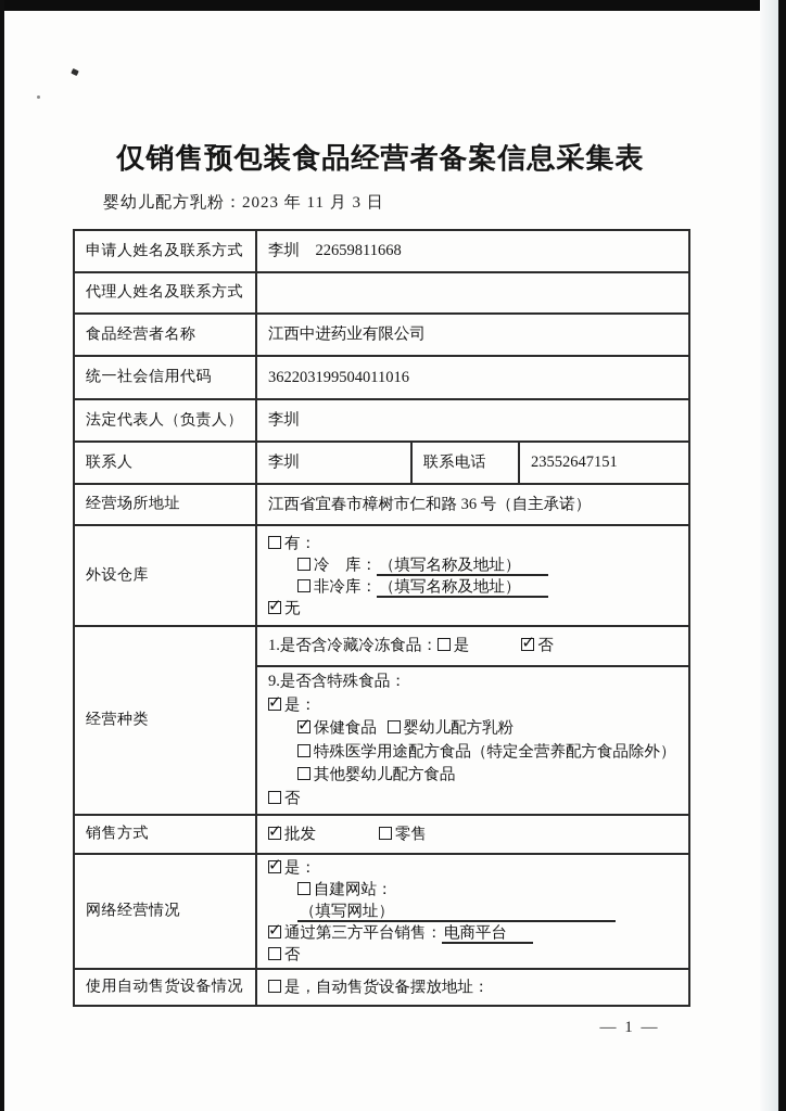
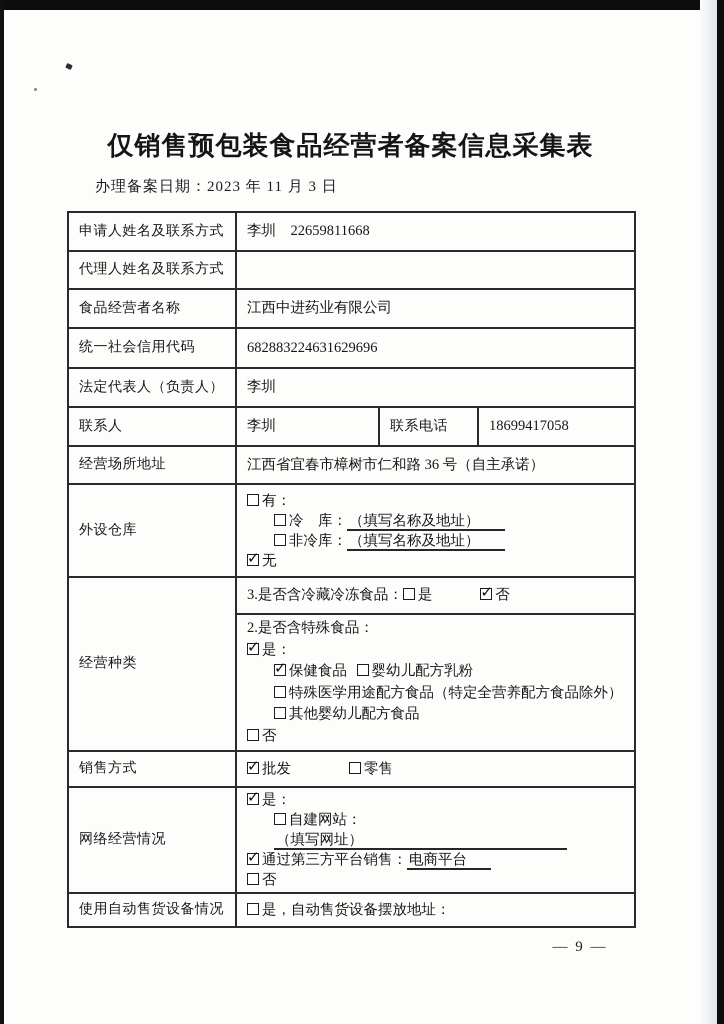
  仅销售预包装食品经营者备案信息采集表
- 婴幼儿配方乳粉：2023 年 11 月 3 日
+ 办理备案日期：2023 年 11 月 3 日
  申请人姓名及联系方式	李圳 22659811668
  代理人姓名及联系方式
  食品经营者名称	江西中进药业有限公司
- 统一社会信用代码	362203199504011016
+ 统一社会信用代码	682883224631629696
  法定代表人（负责人）	李圳
- 联系人	李圳	联系电话	23552647151
+ 联系人	李圳	联系电话	18699417058
  经营场所地址	江西省宜春市樟树市仁和路 36 号（自主承诺）
  外设仓库	有： 冷 库： （填写名称及地址） 非冷库： （填写名称及地址） 无
- 经营种类	1.是否含冷藏冷冻食品： 是 否
+ 经营种类	3.是否含冷藏冷冻食品： 是 否
- 9.是否含特殊食品： 是： 保健食品 婴幼儿配方乳粉 特殊医学用途配方食品（特定全营养配方食品除外） 其他婴幼儿配方食品 否
+ 2.是否含特殊食品： 是： 保健食品 婴幼儿配方乳粉 特殊医学用途配方食品（特定全营养配方食品除外） 其他婴幼儿配方食品 否
  销售方式	批发 零售
  网络经营情况	是： 自建网站：（填写网址） 通过第三方平台销售： 电商平台 否
  使用自动售货设备情况	是，自动售货设备摆放地址：
- — 1 —
+ — 9 —
